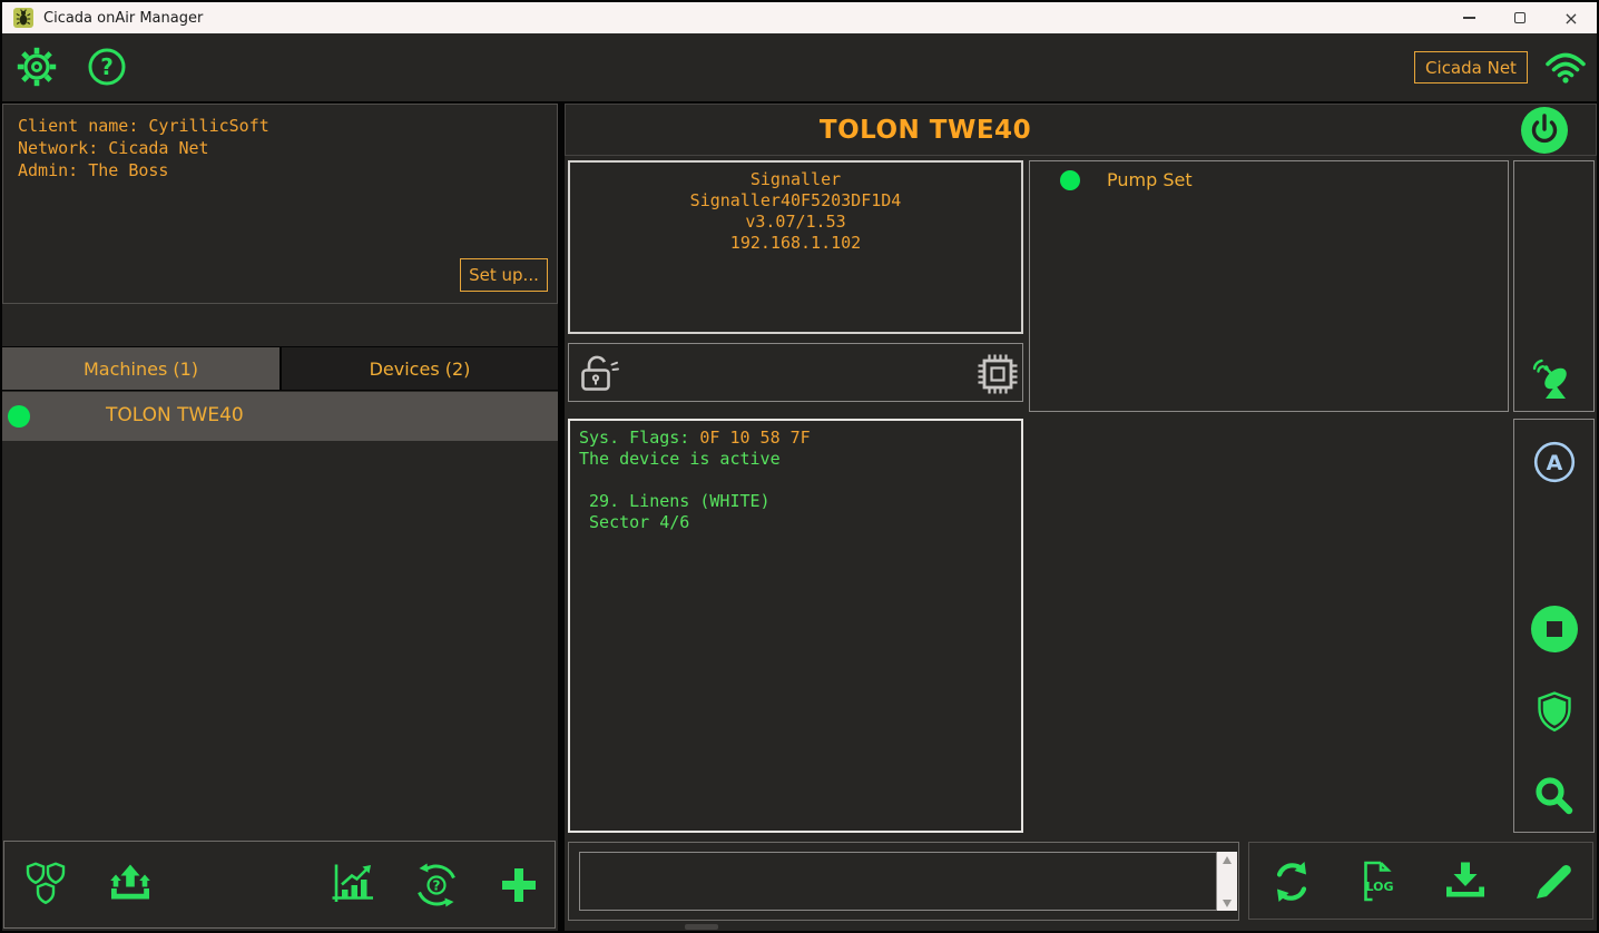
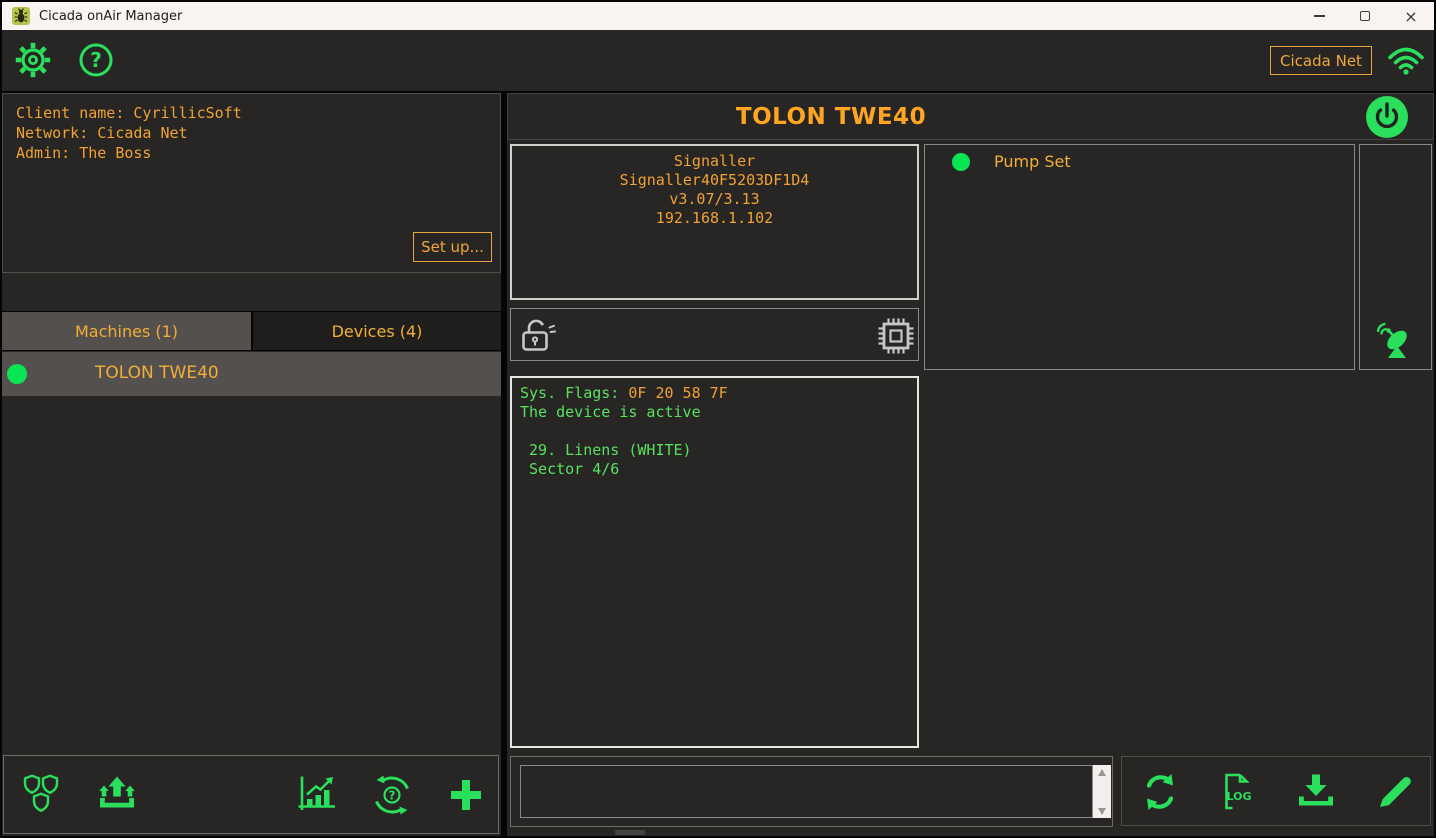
  Cicada onAir Manager
  ×
  ?
  Cicada Net
  Client name: CyrillicSoft
  Network: Cicada Net
  Admin: The Boss
  Set up...
  Machines (1)
- Devices (2)
+ Devices (4)
  TOLON TWE40
  ?
  TOLON TWE40
  Signaller
  Signaller40F5203DF1D4
- v3.07/1.53
+ v3.07/3.13
  192.168.1.102
- Sys. Flags: 0F 10 58 7F
+ Sys. Flags: 0F 20 58 7F
  The device is active
  29. Linens (WHITE)
  Sector 4/6
  Pump Set
- A
  LOG
